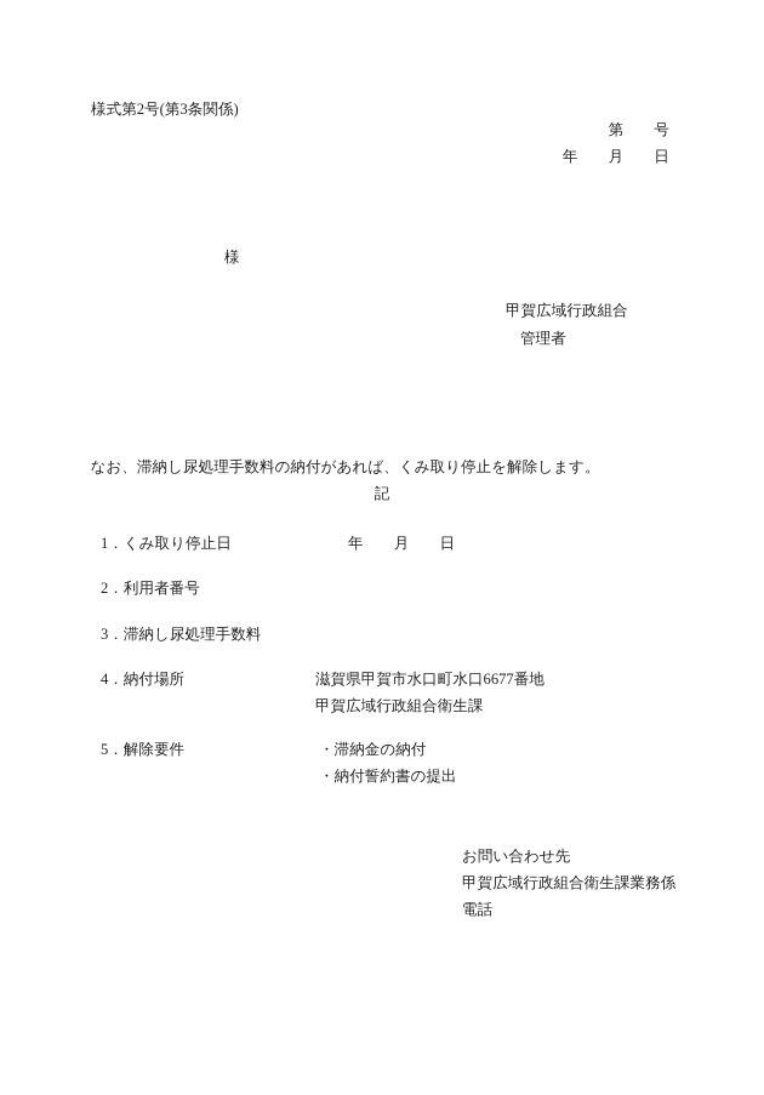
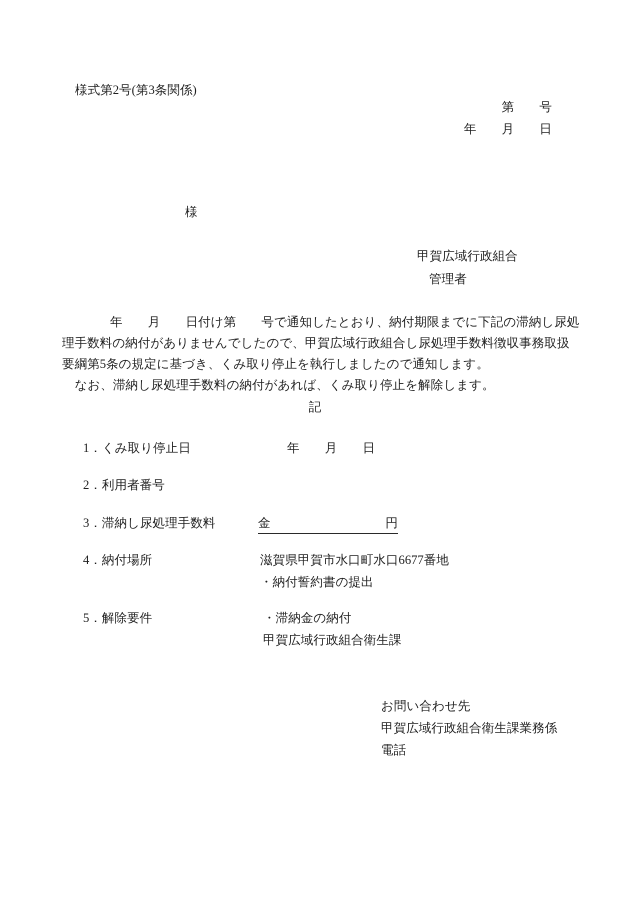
  様式第2号(第3条関係)
  第 号
  年 月 日
  様
  甲賀広域行政組合
  管理者
+ 年 月 日付け第 号で通知したとおり、納付期限までに下記の滞納し尿処
+ 理手数料の納付がありませんでしたので、甲賀広域行政組合し尿処理手数料徴収事務取扱
+ 要綱第5条の規定に基づき、くみ取り停止を執行しましたので通知します。
  なお、滞納し尿処理手数料の納付があれば、くみ取り停止を解除します。
  記
  1．くみ取り停止日
  年 月 日
  2．利用者番号
  3．滞納し尿処理手数料
+ 金
+ 円
  4．納付場所
  滋賀県甲賀市水口町水口6677番地
- 甲賀広域行政組合衛生課
+ ・納付誓約書の提出
  5．解除要件
  ・滞納金の納付
- ・納付誓約書の提出
+ 甲賀広域行政組合衛生課
  お問い合わせ先
  甲賀広域行政組合衛生課業務係
  電話
